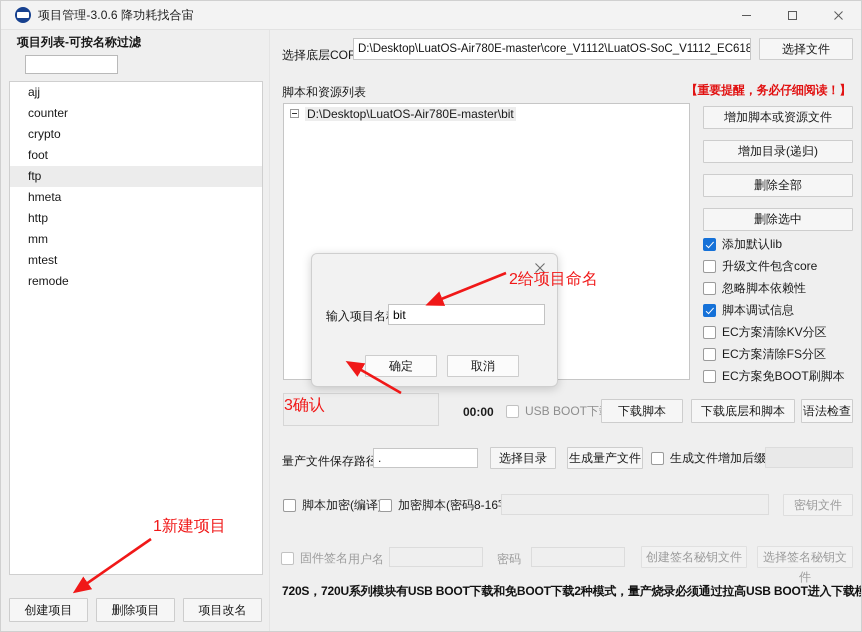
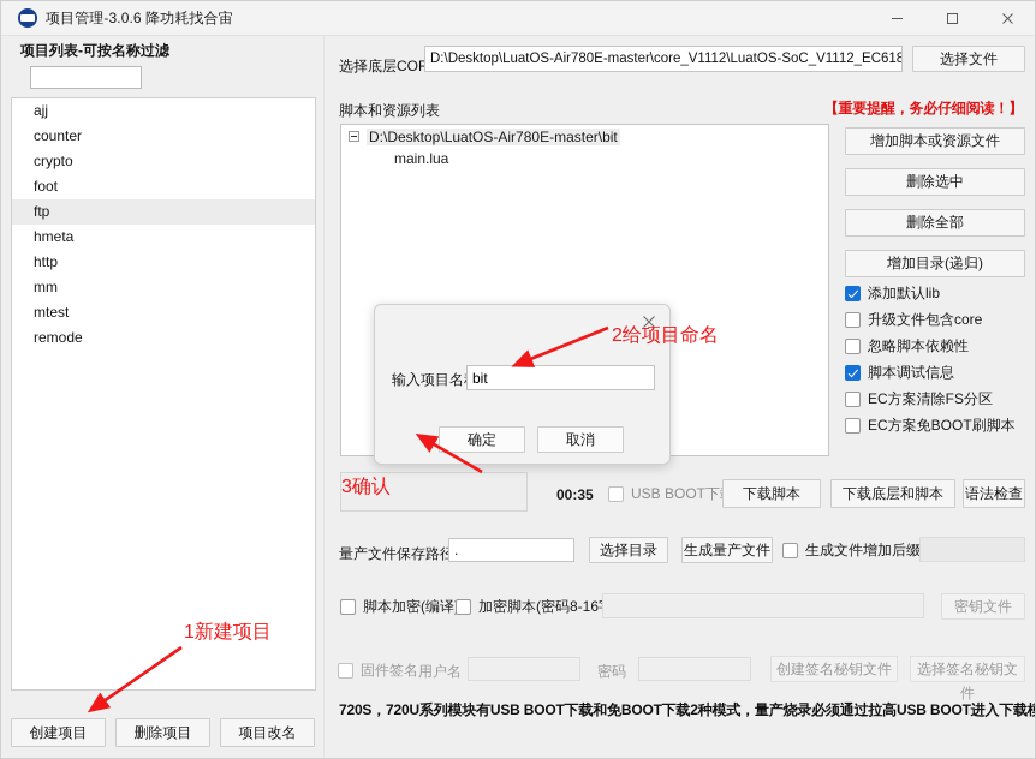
  项目管理-3.0.6 降功耗找合宙
  项目列表-可按名称过滤
  ajj
  counter
  crypto
  foot
  ftp
  hmeta
  http
  mm
  mtest
  remode
  创建项目
  删除项目
  项目改名
  选择底层CO
  D:\Desktop\LuatOS-Air780E-master\core_V1112\LuatOS-SoC_V1112_EC618
  选择文件
  脚本和资源列表
  【重要提醒，务必仔细阅读！】
  D:\Desktop\LuatOS-Air780E-master\bit
+ main.lua
  增加脚本或资源文件
- 增加目录(递归)
+ 删除选中
  删除全部
- 删除选中
+ 增加目录(递归)
  添加默认lib
  升级文件包含core
  忽略脚本依赖性
  脚本调试信息
- EC方案清除KV分区
  EC方案清除FS分区
  EC方案免BOOT刷脚本
- 00:00
+ 00:35
  USB BOOT下
  下载脚本
  下载底层和脚本
  语法检查
  量产文件保存路径
  .
  选择目录
  生成量产文件
  生成文件增加后缀
  脚本加密(编译
  加密脚本(密码8-16
  密钥文件
  固件签名
  用户名
  密码
  创建签名秘钥文件
  选择签名秘钥文件
  720S，720U系列模块有USB BOOT下载和免BOOT下载2种模式，量产烧录必须通过拉高USB BOOT进入下载模
  输入项目名
  bit
  确定
  取消
  1新建项目
  2给项目命名
  3确认
